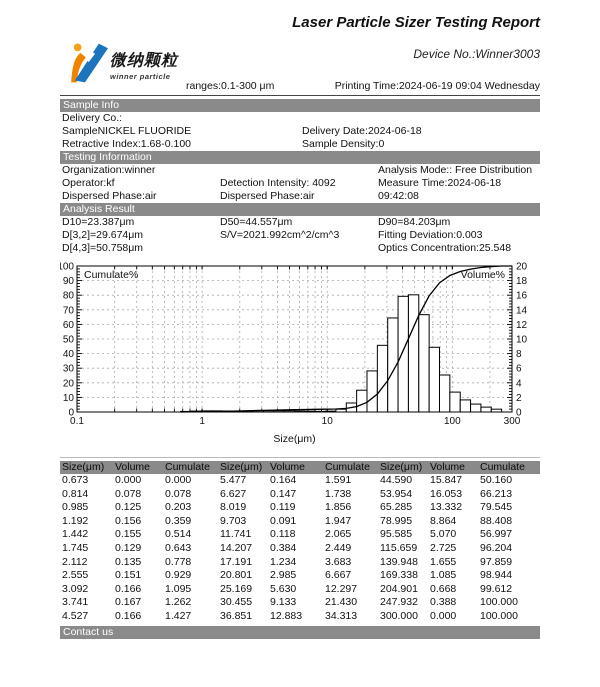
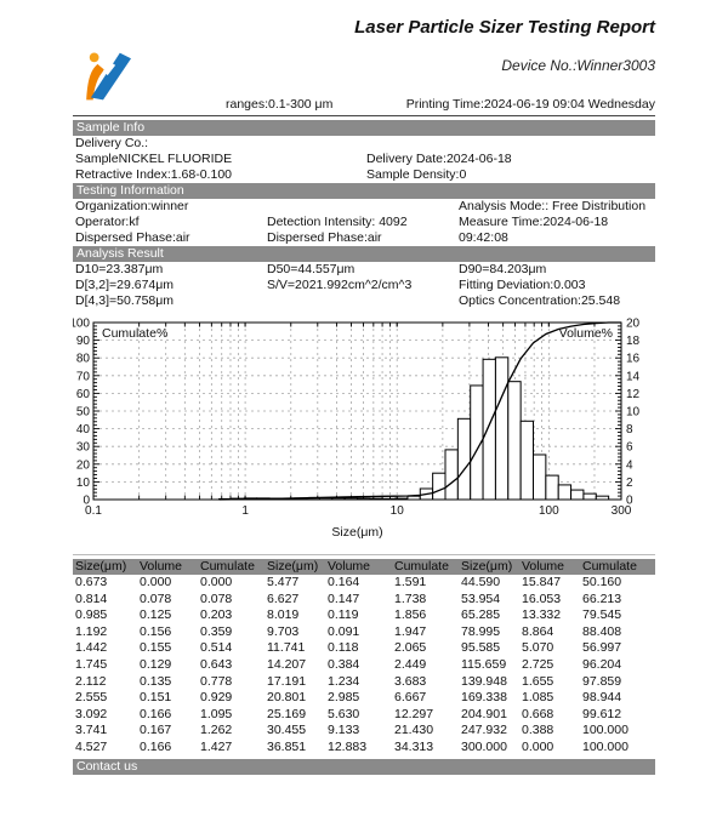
  Laser Particle Sizer Testing Report
  Device No.:Winner3003
- 微纳颗粒
- winner particle
  ranges:0.1-300 μm
  Printing Time:2024-06-19 09:04 Wednesday
  Sample Info
  Delivery Co.:
  SampleNICKEL FLUORIDE
  Delivery Date:2024-06-18
  Retractive Index:1.68-0.100
  Sample Density:0
  Testing Information
  Organization:winner
  Analysis Mode:: Free Distribution
  Operator:kf
  Detection Intensity: 4092
  Measure Time:2024-06-18 09:42:08
  Dispersed Phase:air
  Dispersed Phase:air
  Analysis Result
  D10=23.387μm
  D50=44.557μm
  D90=84.203μm
  D[3,2]=29.674μm
  S/V=2021.992cm^2/cm^3
  Fitting Deviation:0.003
  D[4,3]=50.758μm
  Optics Concentration:25.548
  0
  10
  20
  30
  40
  50
  60
  70
  80
  90
  100
  0
  2
  4
  6
  8
  10
  12
  14
  16
  18
  20
  0.1
  1
  10
  100
  300
  Cumulate%
  Volume%
  Size(μm)
  Size(μm)
  Volume
  Cumulate
  Size(μm)
  Volume
  Cumulate
  Size(μm)
  Volume
  Cumulate
  0.673
  0.000
  0.000
  5.477
  0.164
  1.591
  44.590
  15.847
  50.160
  0.814
  0.078
  0.078
  6.627
  0.147
  1.738
  53.954
  16.053
  66.213
  0.985
  0.125
  0.203
  8.019
  0.119
  1.856
  65.285
  13.332
  79.545
  1.192
  0.156
  0.359
  9.703
  0.091
  1.947
  78.995
  8.864
  88.408
  1.442
  0.155
  0.514
  11.741
  0.118
  2.065
  95.585
  5.070
  56.997
  1.745
  0.129
  0.643
  14.207
  0.384
  2.449
  115.659
  2.725
  96.204
  2.112
  0.135
  0.778
  17.191
  1.234
  3.683
  139.948
  1.655
  97.859
  2.555
  0.151
  0.929
  20.801
  2.985
  6.667
  169.338
  1.085
  98.944
  3.092
  0.166
  1.095
  25.169
  5.630
  12.297
  204.901
  0.668
  99.612
  3.741
  0.167
  1.262
  30.455
  9.133
  21.430
  247.932
  0.388
  100.000
  4.527
  0.166
  1.427
  36.851
  12.883
  34.313
  300.000
  0.000
  100.000
  Contact us
